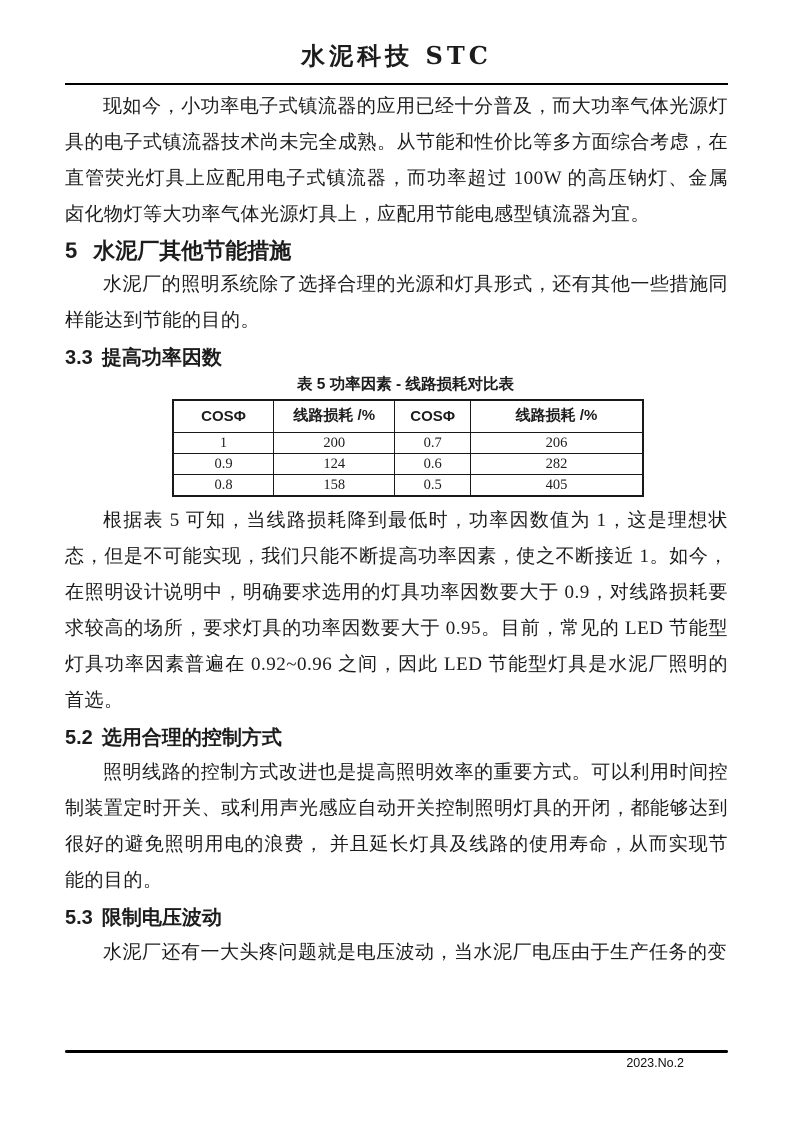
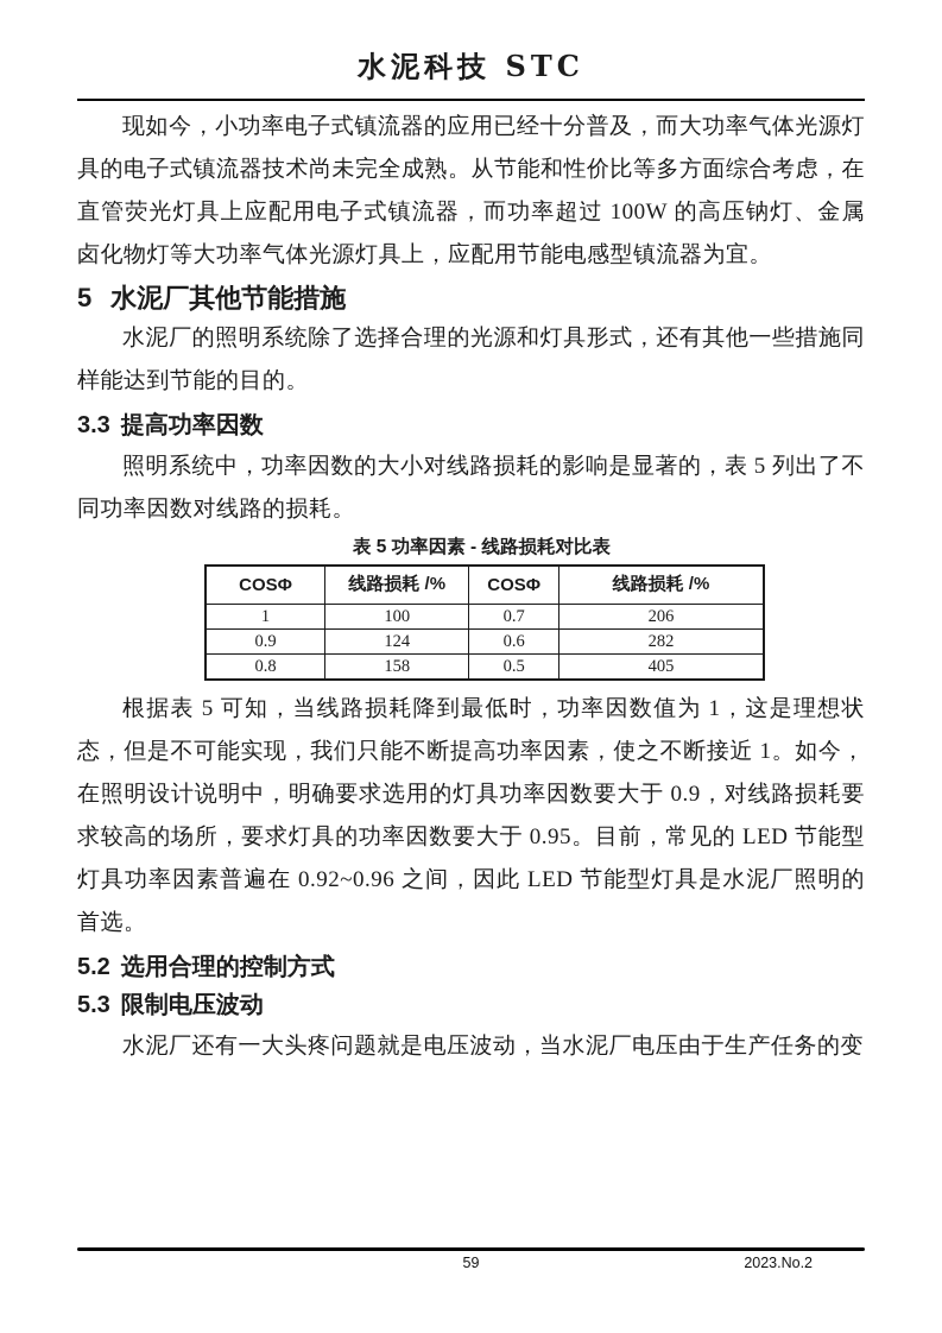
  水泥科技 STC
  现如今，小功率电子式镇流器的应用已经十分普及，而大功率气体光源灯具的电子式镇流器技术尚未完全成熟。从节能和性价比等多方面综合考虑，在直管荧光灯具上应配用电子式镇流器，而功率超过 100W 的高压钠灯、金属卤化物灯等大功率气体光源灯具上，应配用节能电感型镇流器为宜。
  5 水泥厂其他节能措施
  水泥厂的照明系统除了选择合理的光源和灯具形式，还有其他一些措施同样能达到节能的目的。
  3.3 提高功率因数
+ 照明系统中，功率因数的大小对线路损耗的影响是显著的，表 5 列出了不同功率因数对线路的损耗。
  表 5 功率因素 - 线路损耗对比表
  COSΦ	线路损耗 /%	COSΦ	线路损耗 /%
- 1	200	0.7	206
+ 1	100	0.7	206
  0.9	124	0.6	282
  0.8	158	0.5	405
  根据表 5 可知，当线路损耗降到最低时，功率因数值为 1，这是理想状态，但是不可能实现，我们只能不断提高功率因素，使之不断接近 1。如今，在照明设计说明中，明确要求选用的灯具功率因数要大于 0.9，对线路损耗要求较高的场所，要求灯具的功率因数要大于 0.95。目前，常见的 LED 节能型灯具功率因素普遍在 0.92~0.96 之间，因此 LED 节能型灯具是水泥厂照明的首选。
  5.2 选用合理的控制方式
- 照明线路的控制方式改进也是提高照明效率的重要方式。可以利用时间控制装置定时开关、或利用声光感应自动开关控制照明灯具的开闭，都能够达到很好的避免照明用电的浪费， 并且延长灯具及线路的使用寿命，从而实现节能的目的。
  5.3 限制电压波动
  水泥厂还有一大头疼问题就是电压波动，当水泥厂电压由于生产任务的变
+ 59
  2023.No.2
